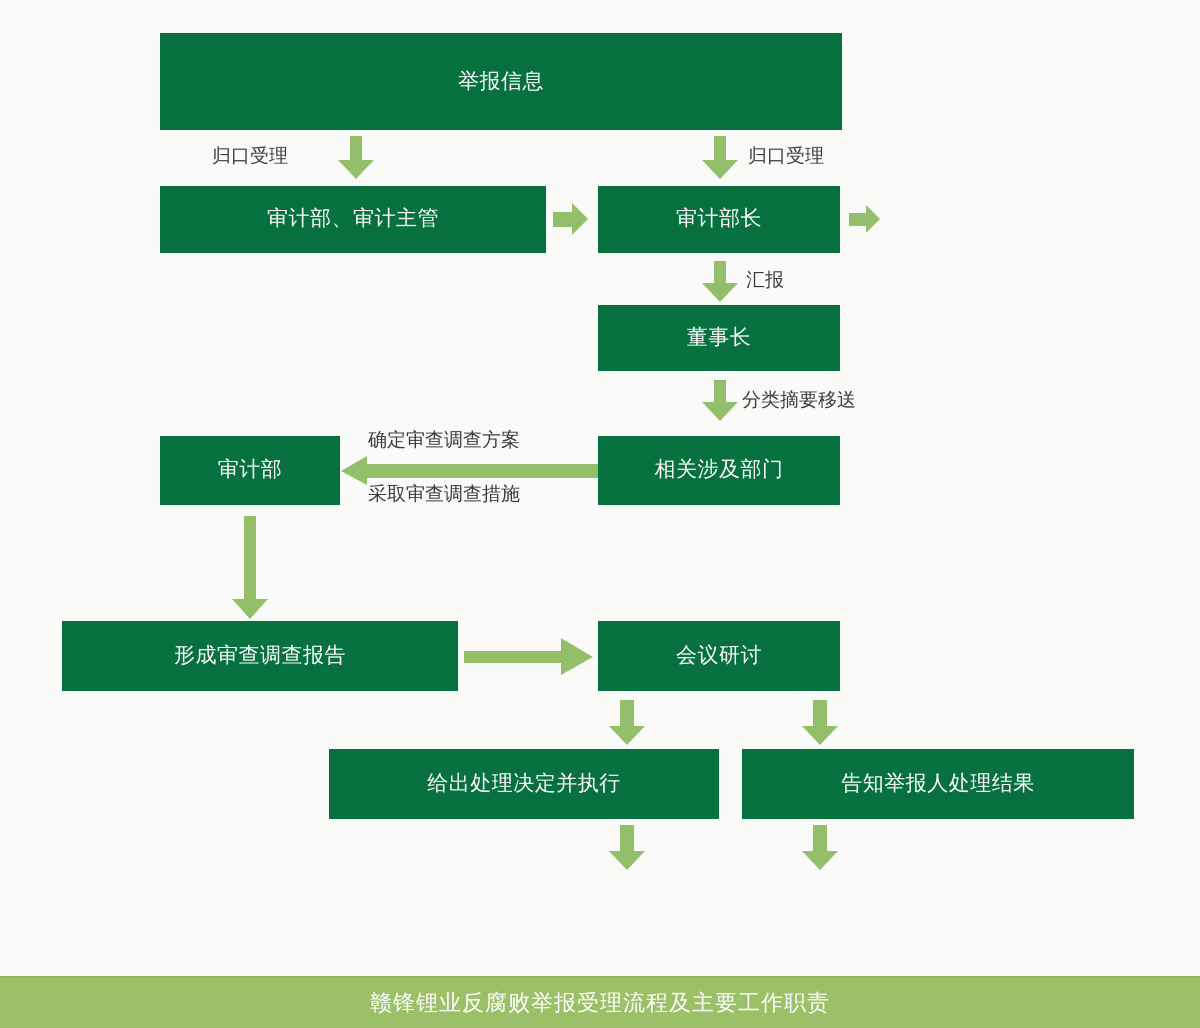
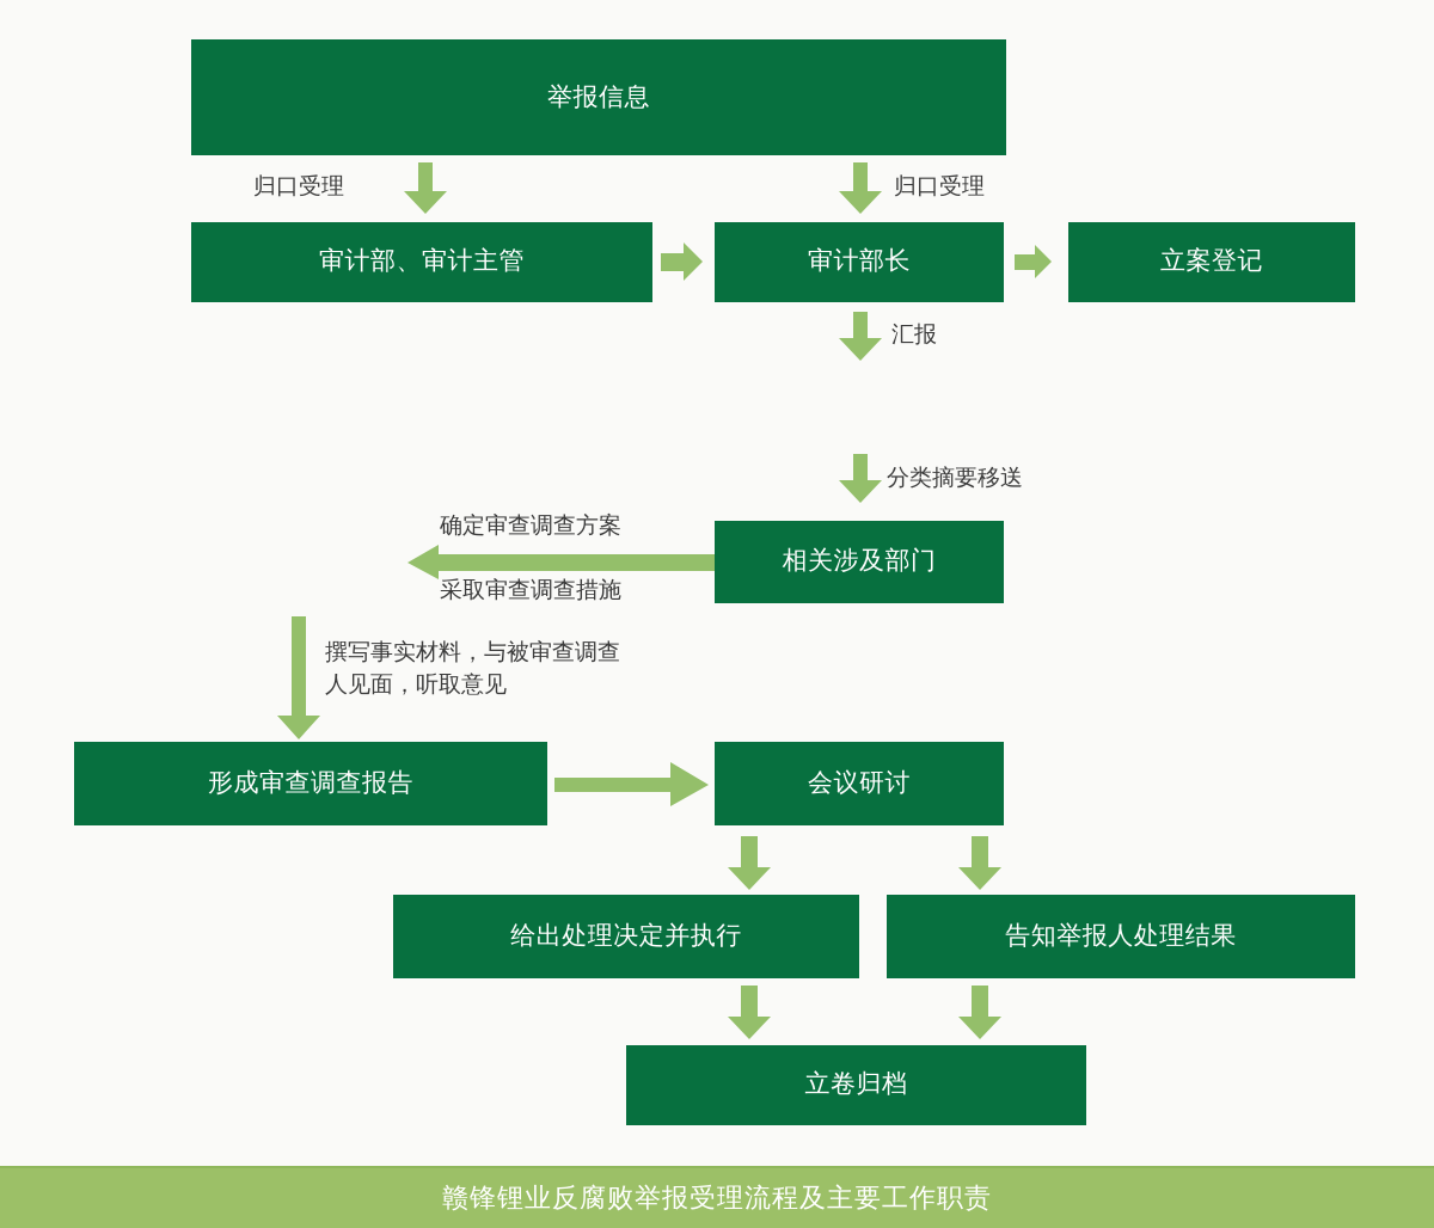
  举报信息
  归口受理
  归口受理
  审计部、审计主管
  审计部长
+ 立案登记
  汇报
- 董事长
  分类摘要移送
- 审计部
  确定审查调查方案
  采取审查调查措施
  相关涉及部门
+ 撰写事实材料，与被审查调查
+ 人见面，听取意见
  形成审查调查报告
  会议研讨
  给出处理决定并执行
  告知举报人处理结果
+ 立卷归档
  赣锋锂业反腐败举报受理流程及主要工作职责
